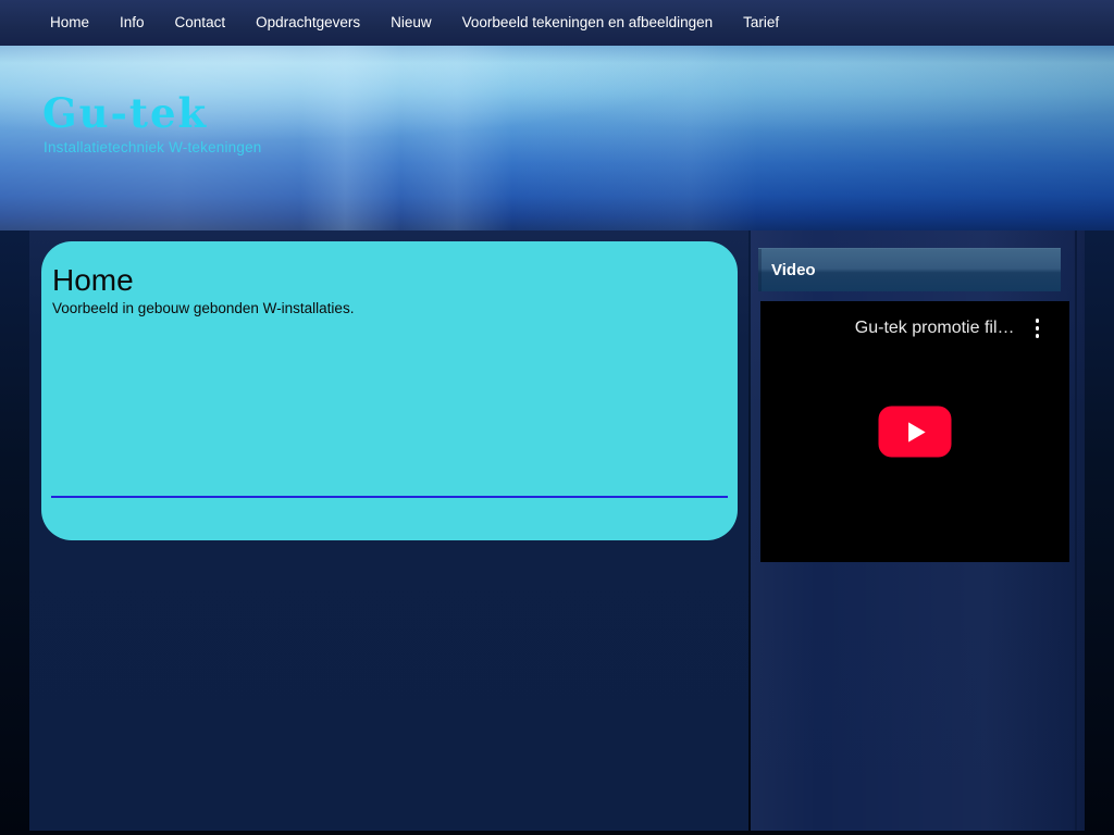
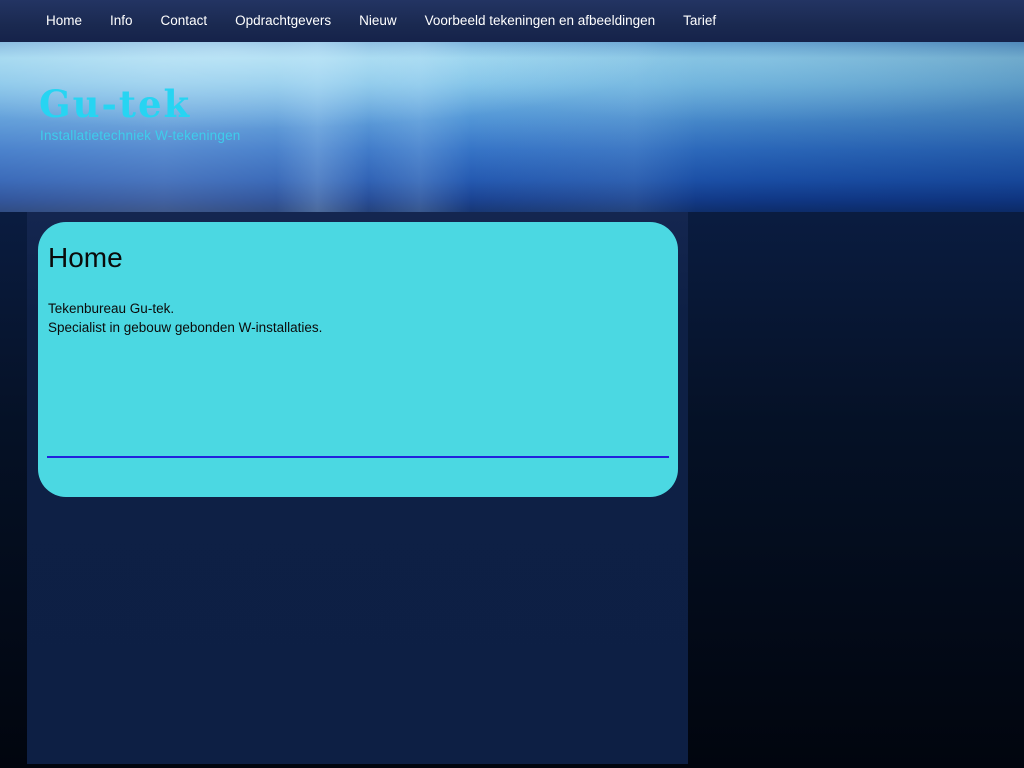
  Home
  Info
  Contact
  Opdrachtgevers
  Nieuw
  Voorbeeld tekeningen en afbeeldingen
  Tarief
  Gu-tek
  Installatietechniek W-tekeningen
  Home
+ Tekenbureau Gu-tek.
- Voorbeeld in gebouw gebonden W-installaties.
+ Specialist in gebouw gebonden W-installaties.
- Video
- Gu-tek promotie fil…
